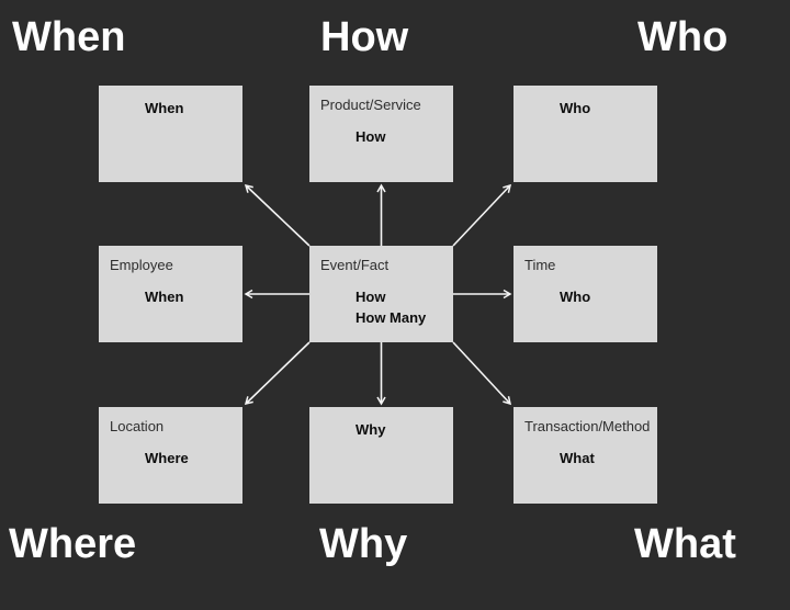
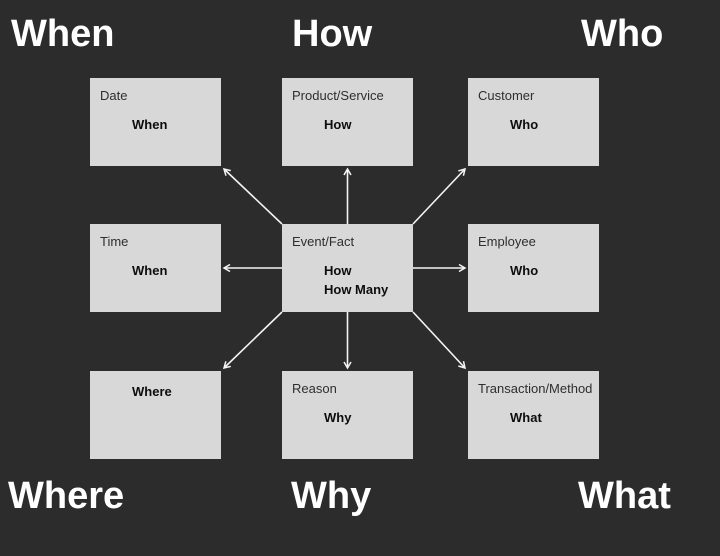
  When
  How
  Who
  Where
  Why
  What
+ Date
  When
  Product/Service
  How
+ Customer
  Who
- Employee
+ Time
  When
  Event/Fact
  How
  How Many
- Time
+ Employee
  Who
- Location
  Where
+ Reason
  Why
  Transaction/Method
  What
